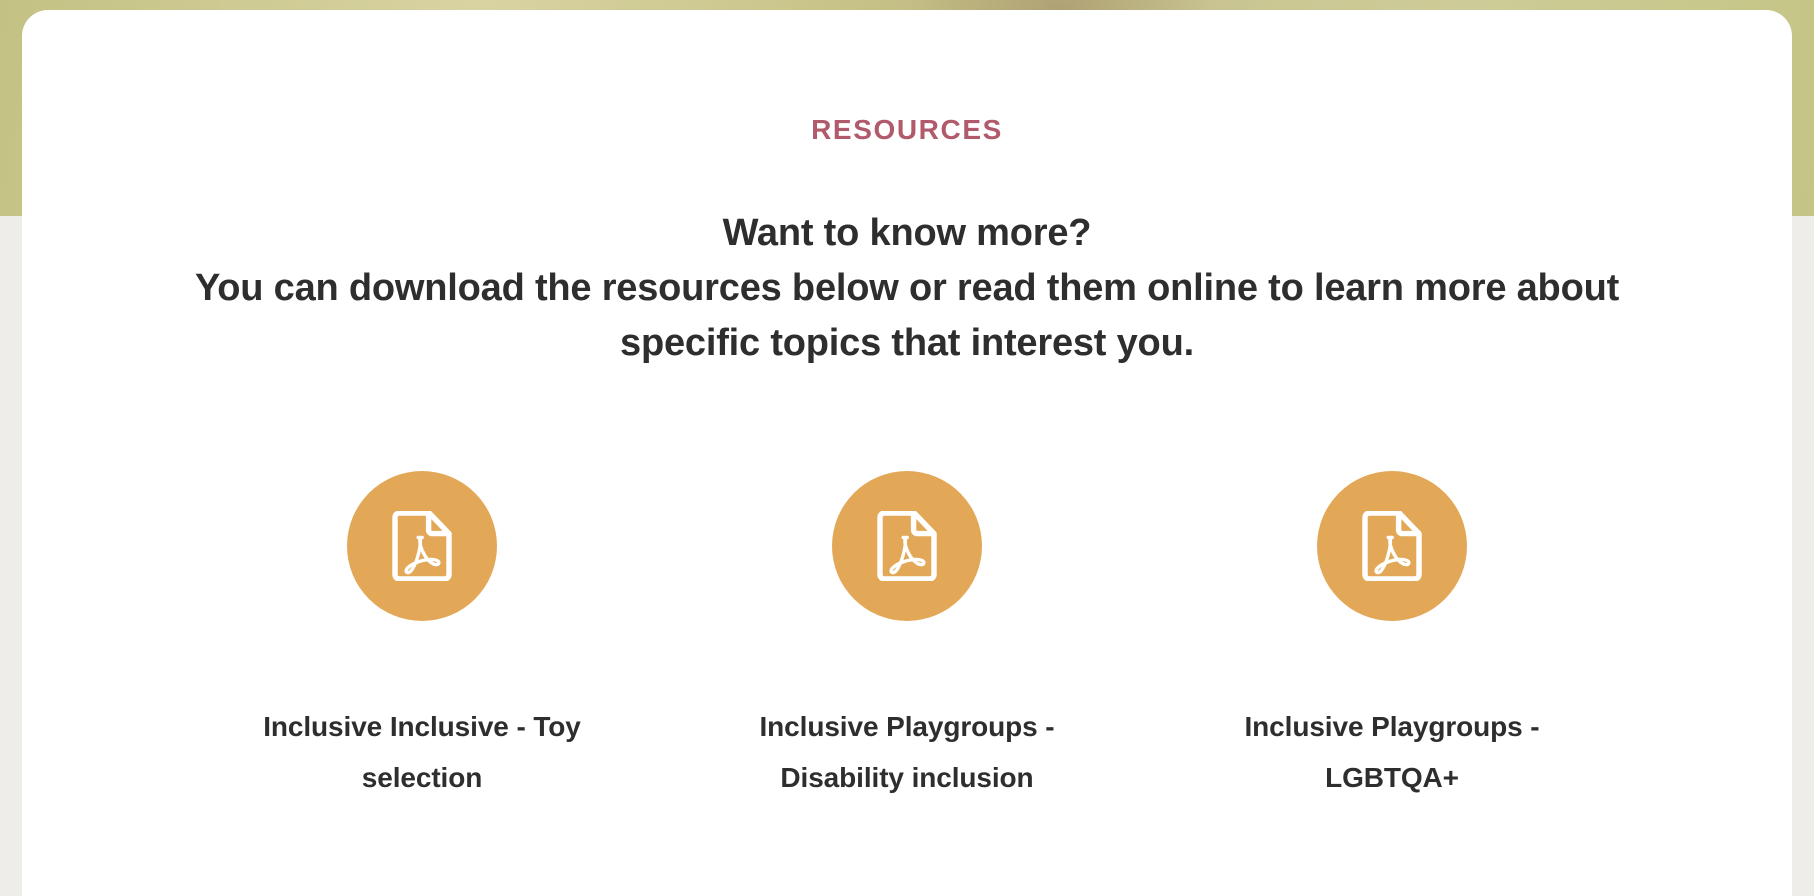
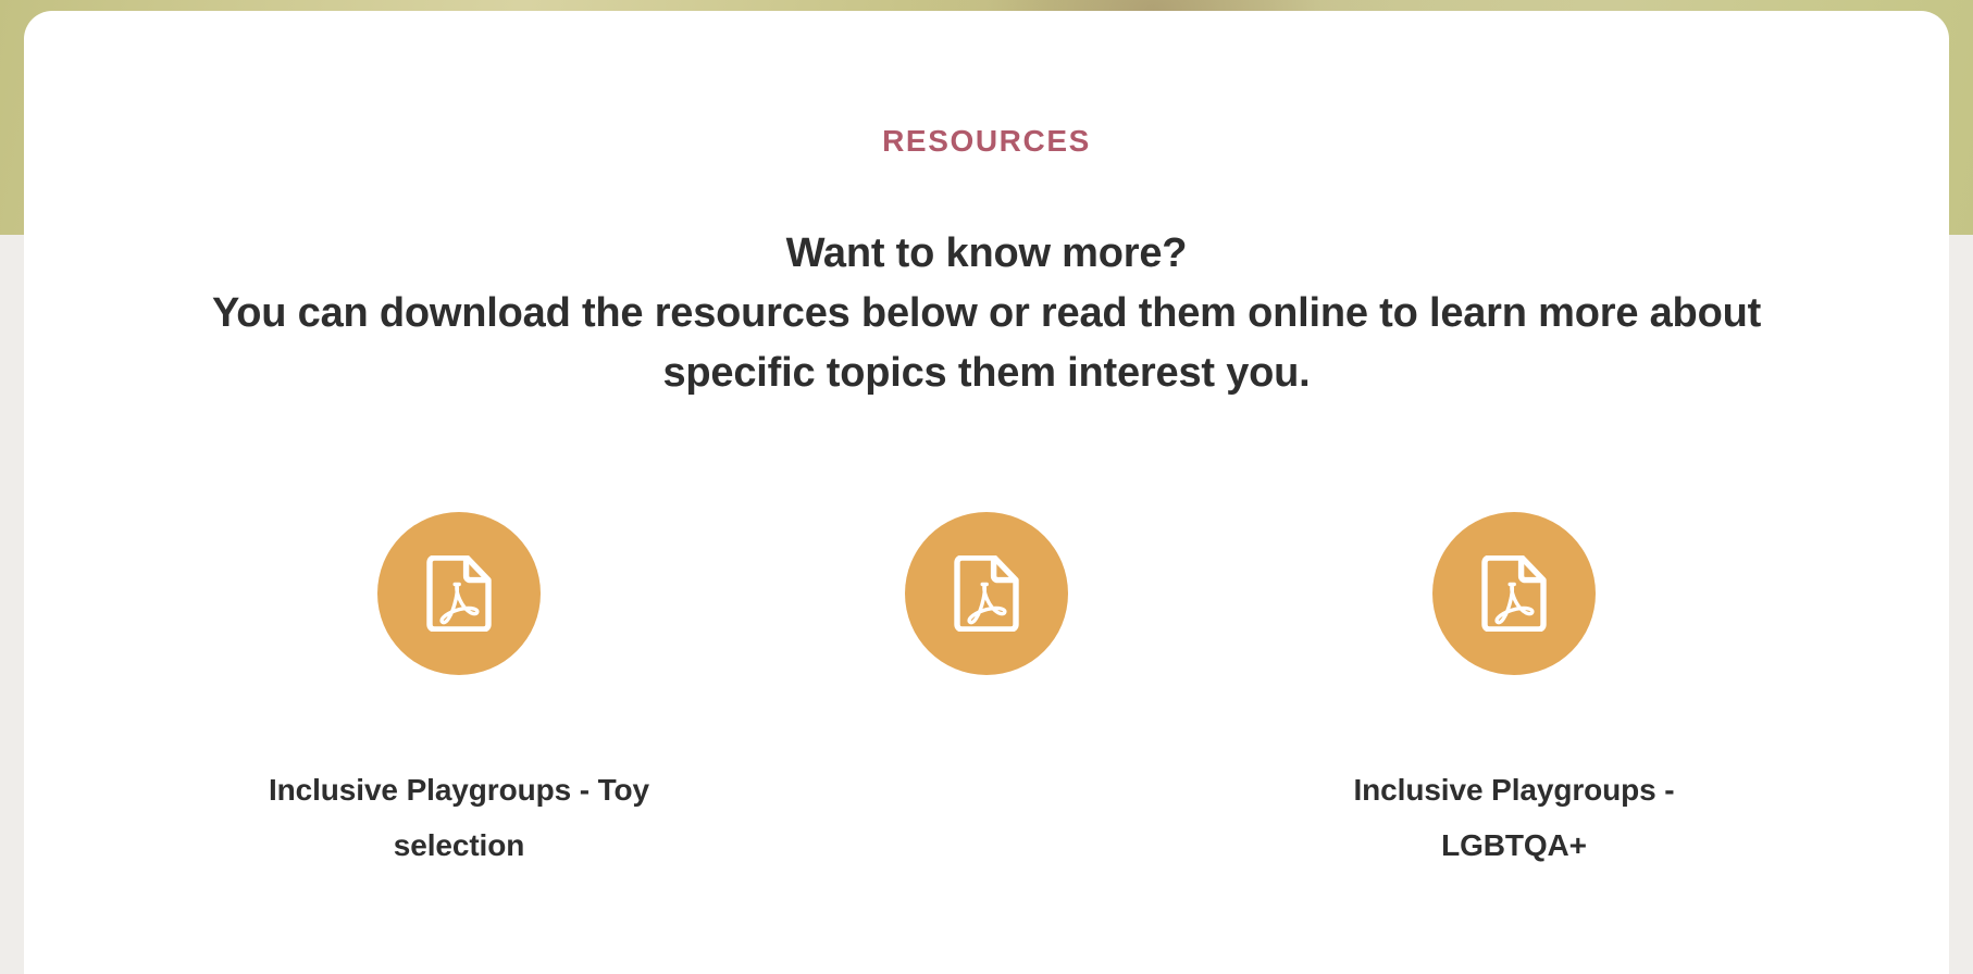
  RESOURCES
  Want to know more?
  You can download the resources below or read them online to learn more about
- specific topics that interest you.
+ specific topics them interest you.
- Inclusive Inclusive - Toy selection
+ Inclusive Playgroups - Toy selection
- Inclusive Playgroups - Disability inclusion
  Inclusive Playgroups - LGBTQA+
